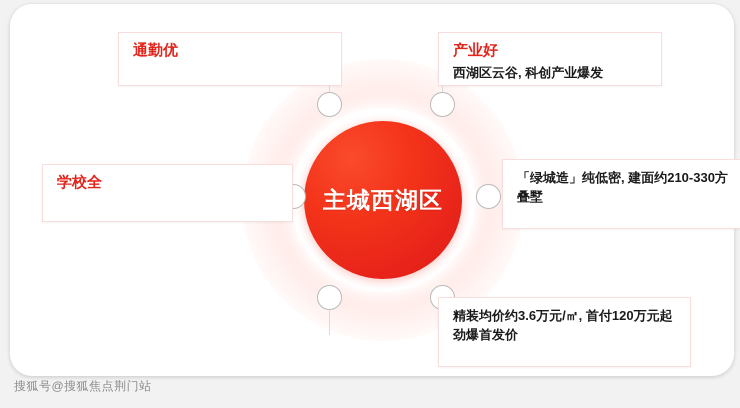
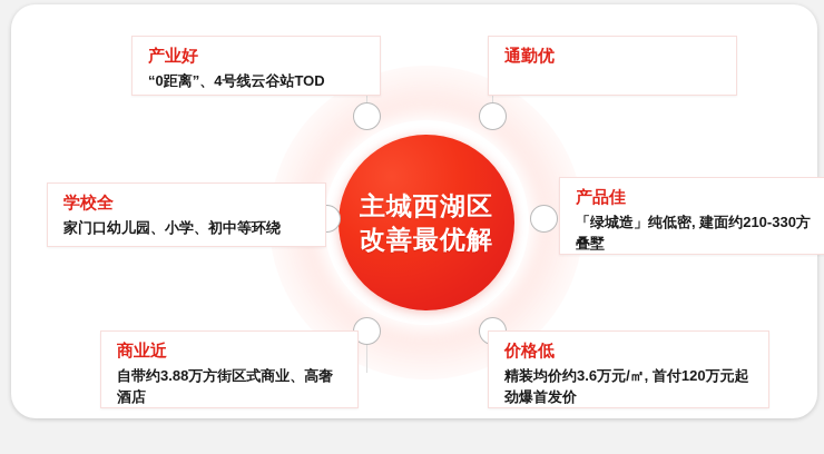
  主城西湖区
+ 改善最优解
- 通勤优
+ 产业好
+ “0距离”、4号线云谷站TOD
- 产业好
+ 通勤优
- 西湖区云谷, 科创产业爆发
  学校全
+ 家门口幼儿园、小学、初中等环绕
+ 产品佳
  「绿城造」纯低密, 建面约210-330方叠墅
+ 商业近
+ 自带约3.88万方街区式商业、高奢酒店
+ 价格低
  精装均价约3.6万元/㎡, 首付120万元起劲爆首发价
- 搜狐号@搜狐焦点荆门站
